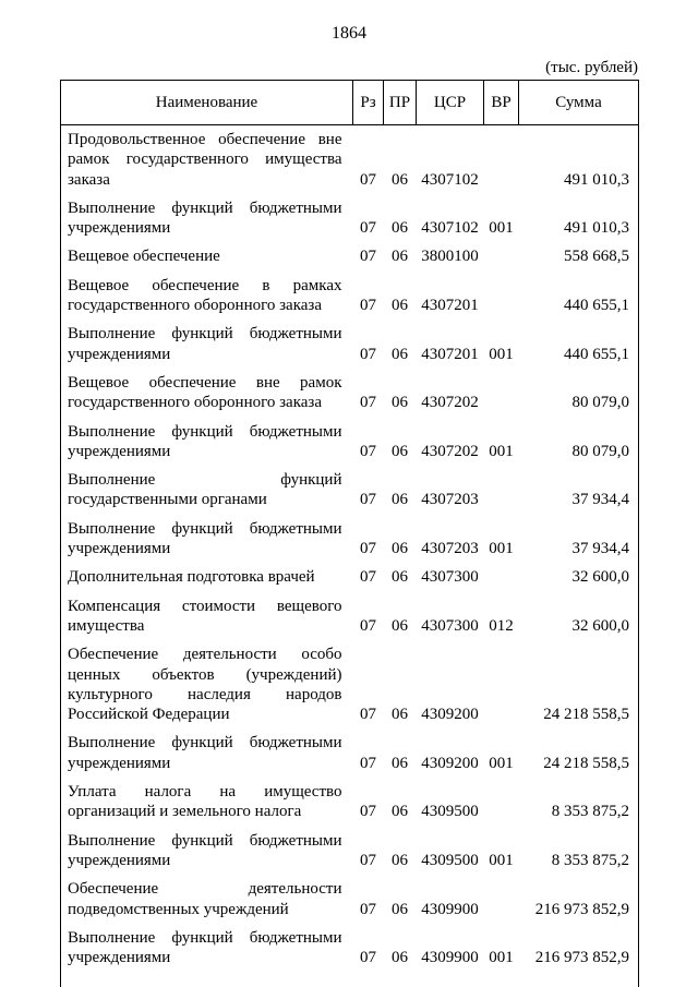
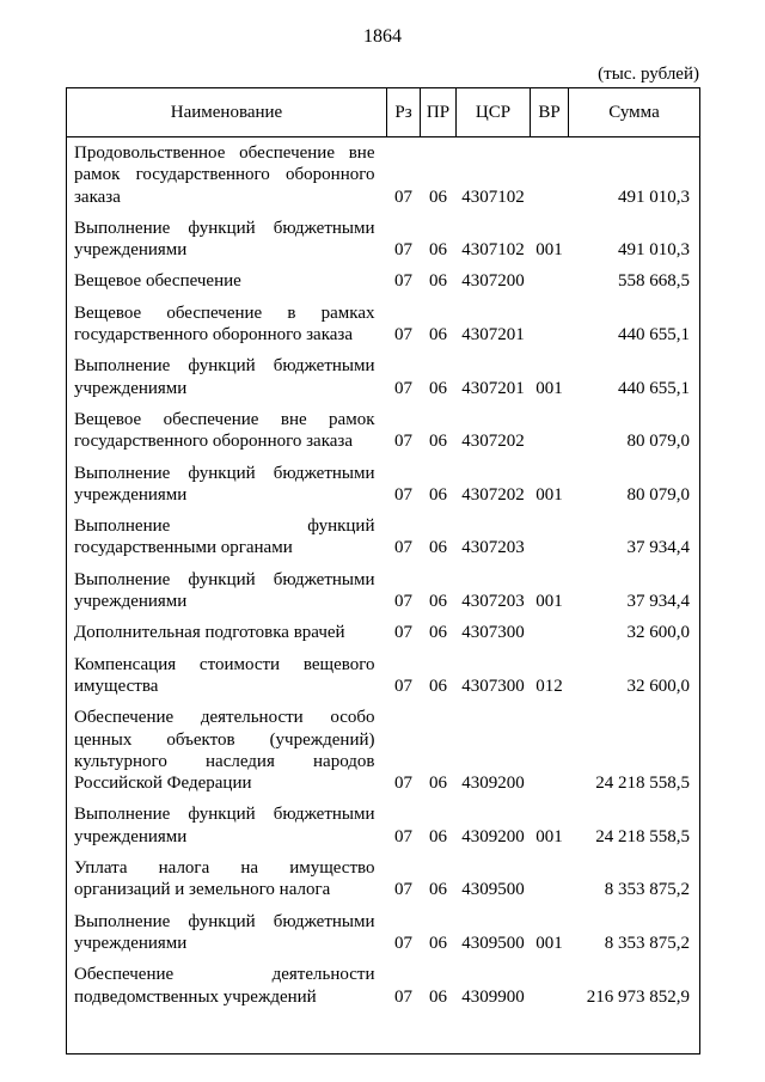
  1864
  (тыс. рублей)
  Наименование	Рз	ПР	ЦСР	ВР	Сумма
- Продовольственное обеспечение вне рамок государственного имущества заказа	07	06	4307102		491 010,3
+ Продовольственное обеспечение вне рамок государственного оборонного заказа	07	06	4307102		491 010,3
  Выполнение функций бюджетными учреждениями	07	06	4307102	001	491 010,3
- Вещевое обеспечение	07	06	3800100		558 668,5
+ Вещевое обеспечение	07	06	4307200		558 668,5
  Вещевое обеспечение в рамках государственного оборонного заказа	07	06	4307201		440 655,1
  Выполнение функций бюджетными учреждениями	07	06	4307201	001	440 655,1
  Вещевое обеспечение вне рамок государственного оборонного заказа	07	06	4307202		80 079,0
  Выполнение функций бюджетными учреждениями	07	06	4307202	001	80 079,0
  Выполнение функций государственными органами	07	06	4307203		37 934,4
  Выполнение функций бюджетными учреждениями	07	06	4307203	001	37 934,4
  Дополнительная подготовка врачей	07	06	4307300		32 600,0
  Компенсация стоимости вещевого имущества	07	06	4307300	012	32 600,0
  Обеспечение деятельности особо ценных объектов (учреждений) культурного наследия народов Российской Федерации	07	06	4309200		24 218 558,5
  Выполнение функций бюджетными учреждениями	07	06	4309200	001	24 218 558,5
  Уплата налога на имущество организаций и земельного налога	07	06	4309500		8 353 875,2
  Выполнение функций бюджетными учреждениями	07	06	4309500	001	8 353 875,2
  Обеспечение деятельности подведомственных учреждений	07	06	4309900		216 973 852,9
- Выполнение функций бюджетными учреждениями	07	06	4309900	001	216 973 852,9
